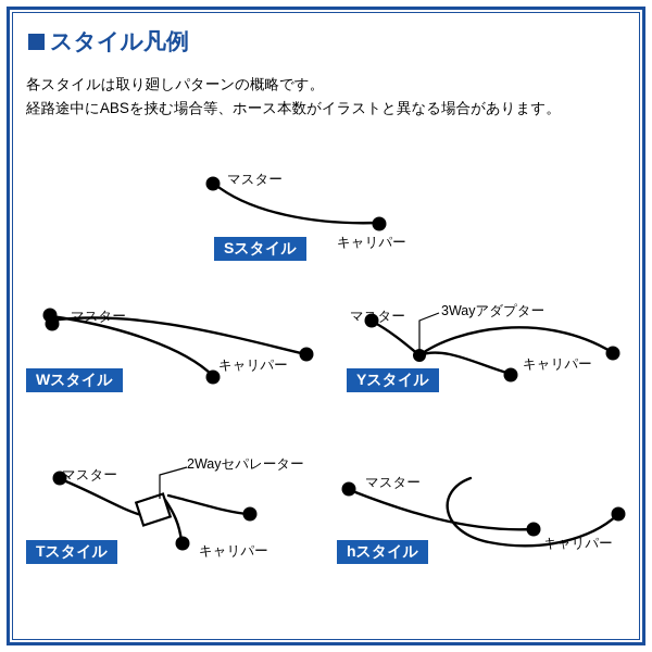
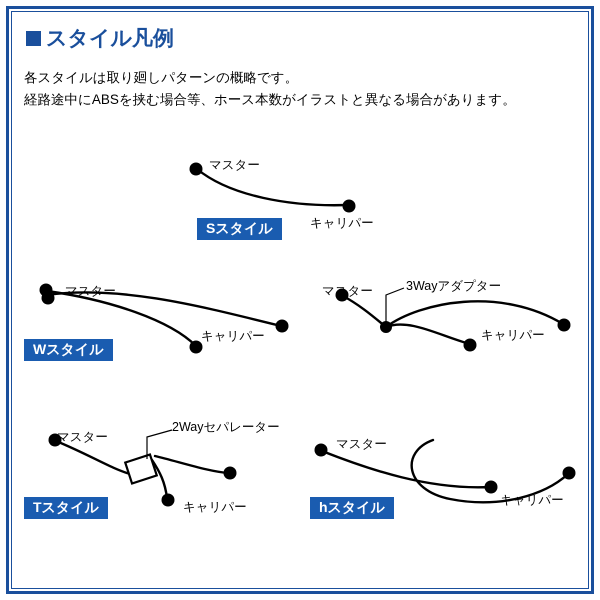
  スタイル凡例
  各スタイルは取り廻しパターンの概略です。
  経路途中にABSを挟む場合等、ホース本数がイラストと異なる場合があります。
  マスター
  キャリパー
  Sスタイル
  マスター
  キャリパー
  Wスタイル
  マスター
  3Wayアダプター
  キャリパー
- Yスタイル
  マスター
  2Wayセパレーター
  キャリパー
  Tスタイル
  マスター
  キャリパー
  hスタイル
